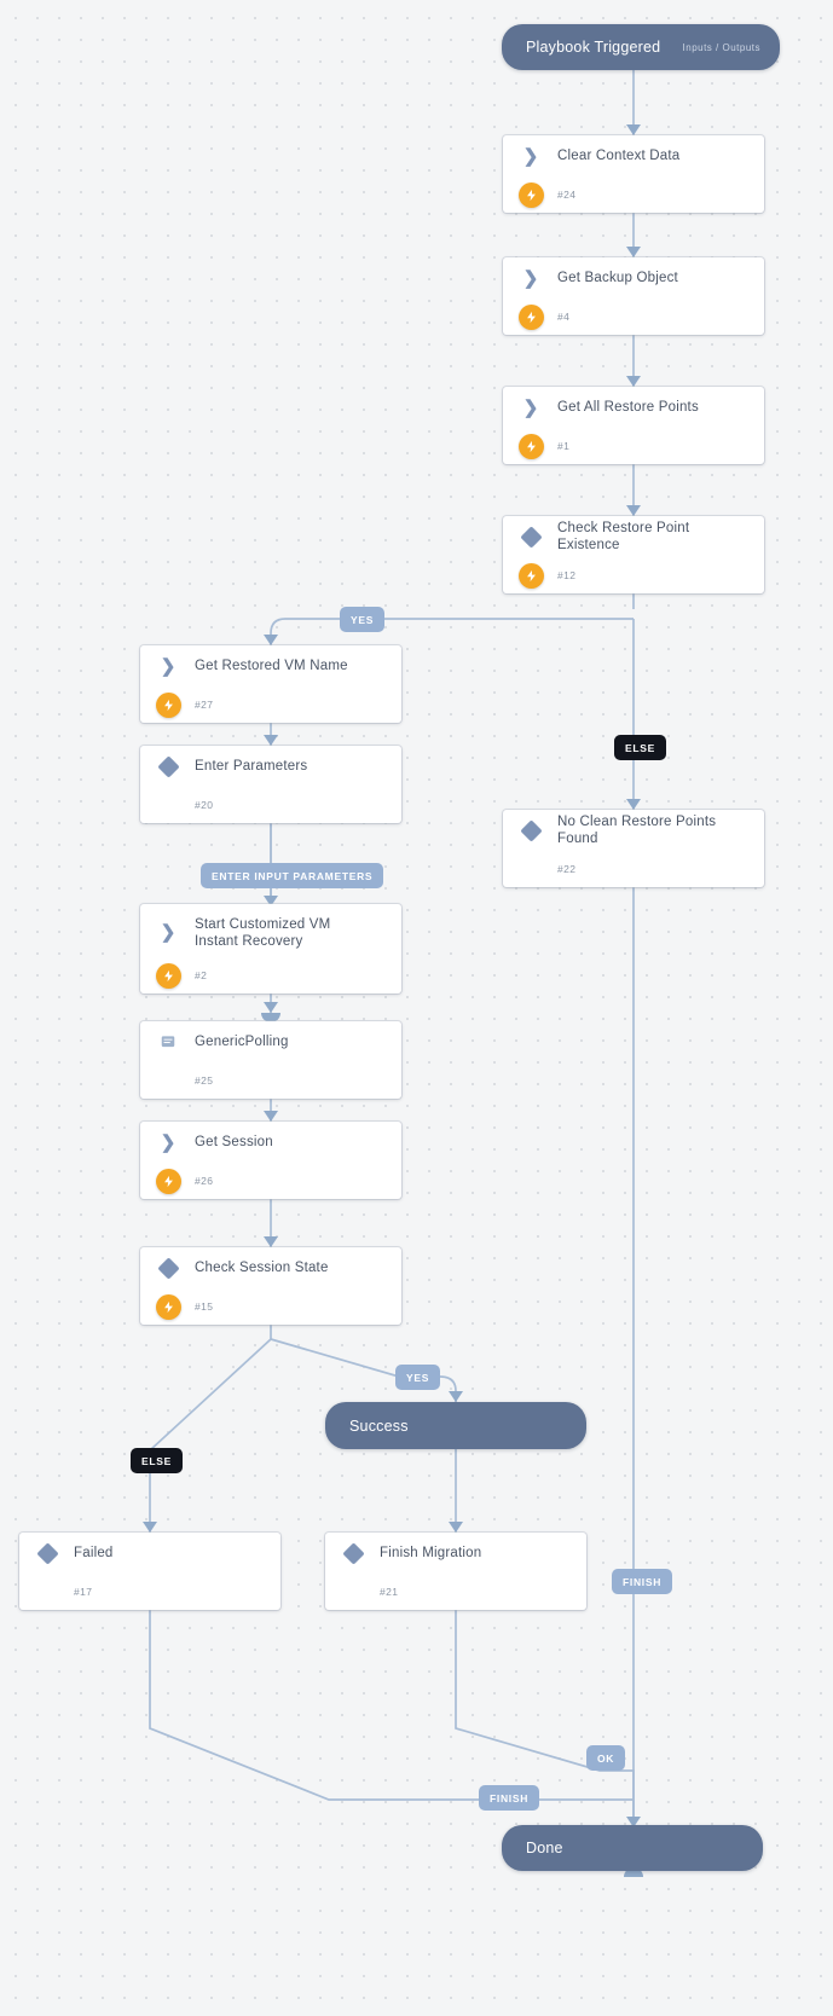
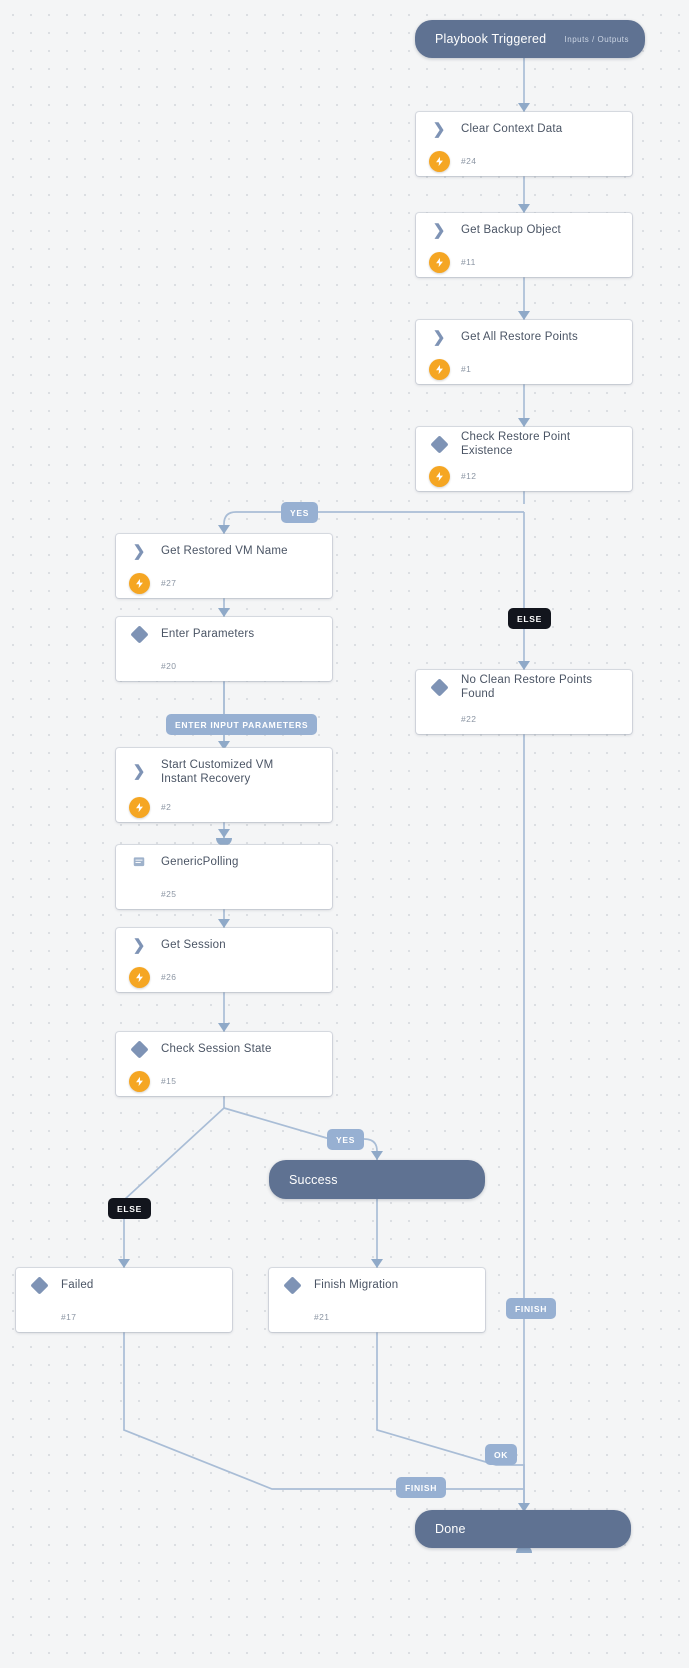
  Playbook Triggered
  Inputs / Outputs
  ❯
  Clear Context Data
  #24
  ❯
  Get Backup Object
- #4
+ #11
  ❯
  Get All Restore Points
  #1
  Check Restore Point Existence
  #12
  No Clean Restore Points Found
  #22
  ❯
  Get Restored VM Name
  #27
  Enter Parameters
  #20
  ❯
  Start Customized VM Instant Recovery
  #2
  GenericPolling
  #25
  ❯
  Get Session
  #26
  Check Session State
  #15
  Success
  Failed
  #17
  Finish Migration
  #21
  Done
  YES
  ELSE
  ENTER INPUT PARAMETERS
  YES
  ELSE
  FINISH
  OK
  FINISH
